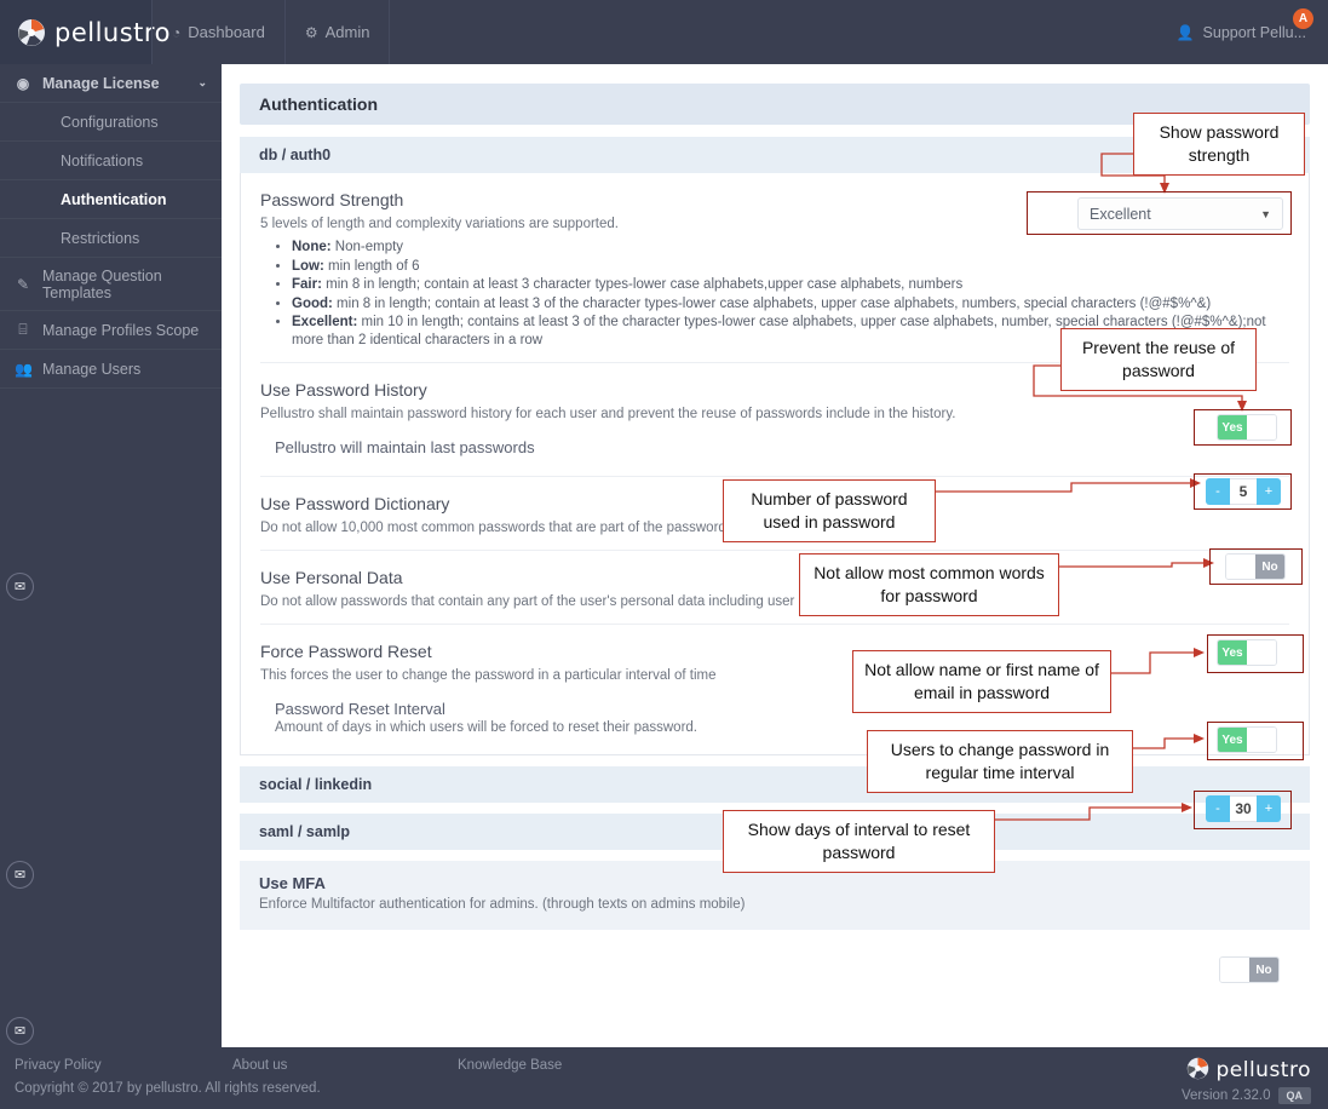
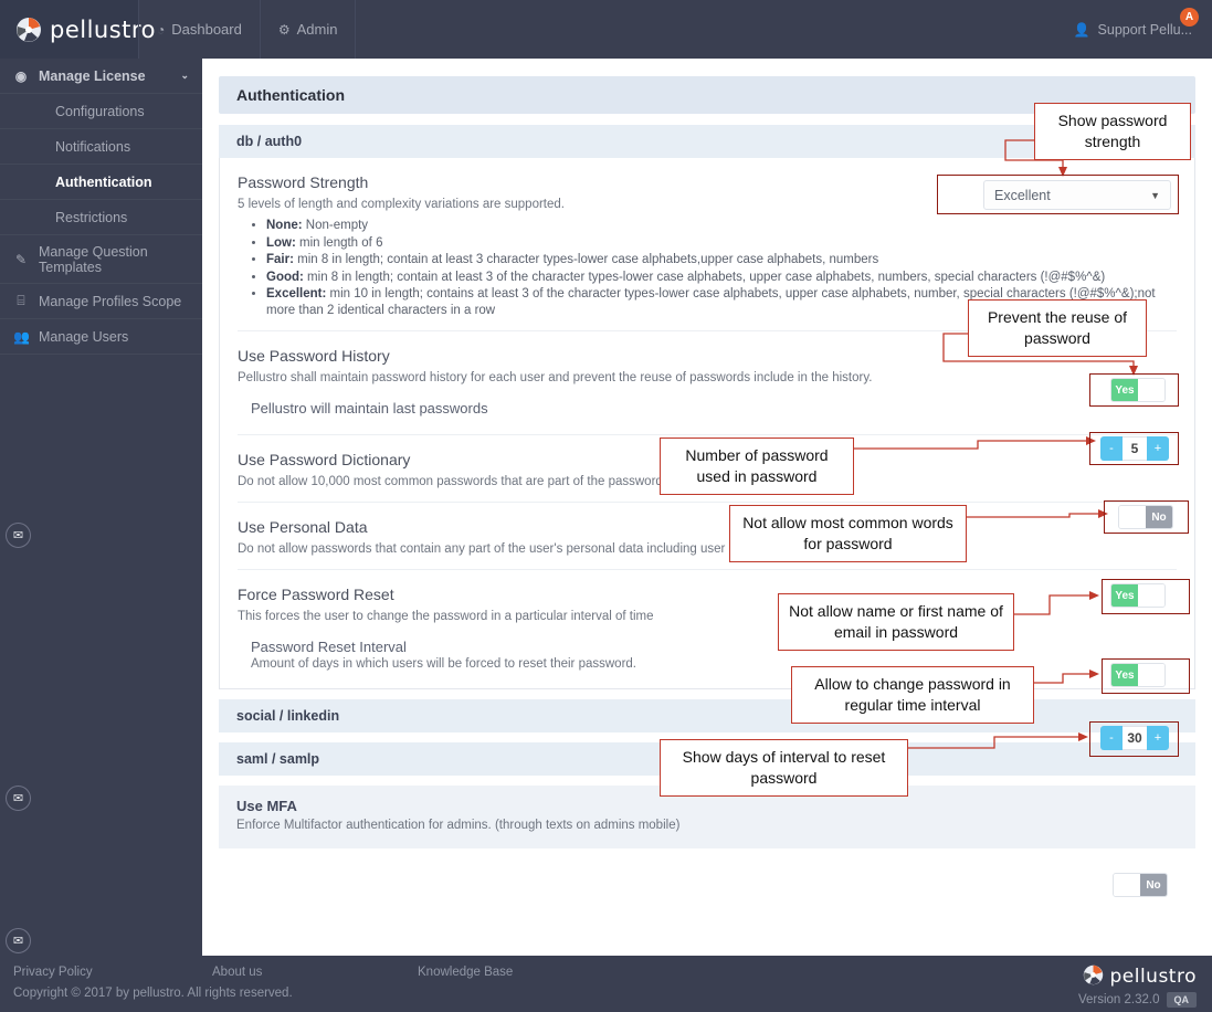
  pellustro
  ◔
  Dashboard
  ⚙
  Admin
  👤
  Support Pellu...
  A
  ◉
  Manage License
  ⌄
  Configurations
  Notifications
  Authentication
  Restrictions
  ✎
  Manage Question Templates
  ⌸
  Manage Profiles Scope
  👥
  Manage Users
  ✉
  ✉
  ✉
  Authentication
  db / auth0
  Password Strength
  5 levels of length and complexity variations are supported.
  None: Non-empty
  Low: min length of 6
  Fair: min 8 in length; contain at least 3 character types-lower case alphabets,upper case alphabets, numbers
  Good: min 8 in length; contain at least 3 of the character types-lower case alphabets, upper case alphabets, numbers, special characters (!@#$%^&)
  Excellent: min 10 in length; contains at least 3 of the character types-lower case alphabets, upper case alphabets, number, special characters (!@#$%^&);not more than 2 identical characters in a row
  Use Password History
  Pellustro shall maintain password history for each user and prevent the reuse of passwords include in the history.
  Pellustro will maintain last passwords
  Use Password Dictionary
  Do not allow 10,000 most common passwords that are part of the passwor
  Use Personal Data
  Do not allow passwords that contain any part of the user's personal data including user
  Force Password Reset
  This forces the user to change the password in a particular interval of time
  Password Reset Interval
  Amount of days in which users will be forced to reset their password.
  social / linkedin
  saml / samlp
  Use MFA
  Enforce Multifactor authentication for admins. (through texts on admins mobile)
  Excellent
  ▼
  Yes
  -
  5
  +
  No
  Yes
  Yes
  -
  30
  +
  No
  Show password strength
  Prevent the reuse of password
  Number of password used in password
  Not allow most common words for password
  Not allow name or first name of email in password
- Users to change password in regular time interval
+ Allow to change password in regular time interval
  Show days of interval to reset password
  Privacy Policy
  About us
  Knowledge Base
  Copyright © 2017 by pellustro. All rights reserved.
  pellustro
  Version 2.32.0
  QA
